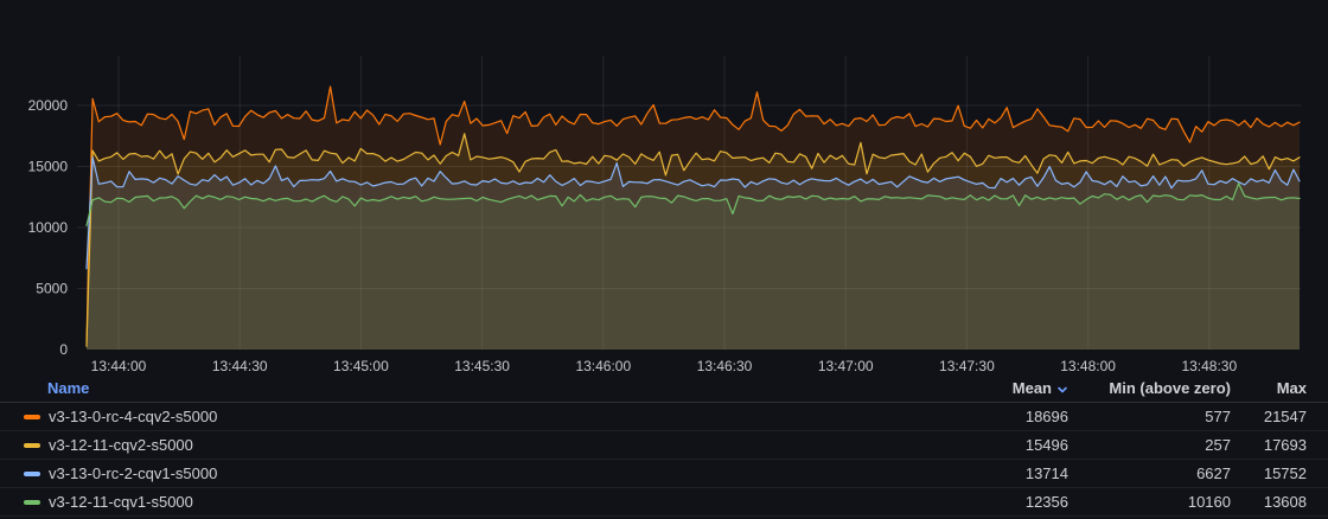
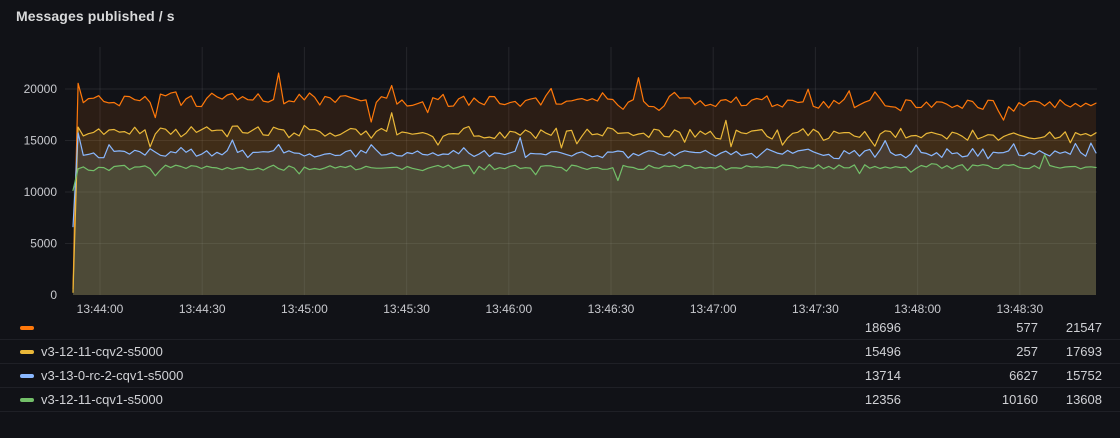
+ Messages published / s
  0
  5000
  10000
  15000
  20000
  13:44:00
  13:44:30
  13:45:00
  13:45:30
  13:46:00
  13:46:30
  13:47:00
  13:47:30
  13:48:00
  13:48:30
- Name
- Mean
- Min (above zero)
- Max
- v3-13-0-rc-4-cqv2-s5000
  18696
  577
  21547
  v3-12-11-cqv2-s5000
  15496
  257
  17693
  v3-13-0-rc-2-cqv1-s5000
  13714
  6627
  15752
  v3-12-11-cqv1-s5000
  12356
  10160
  13608
